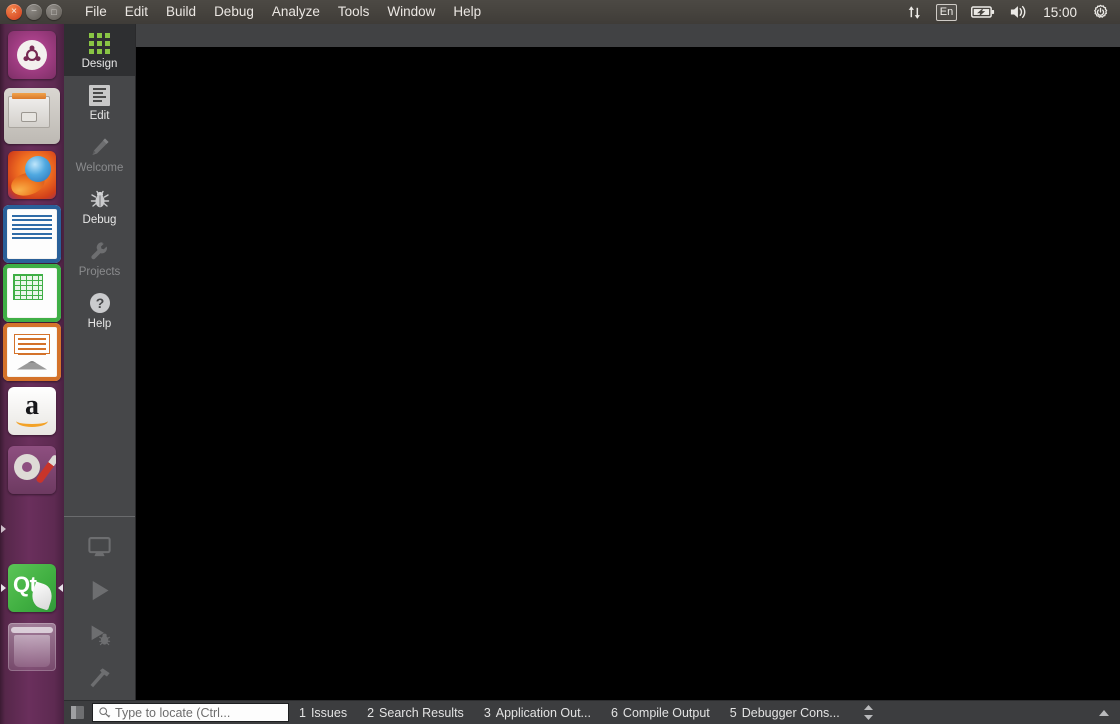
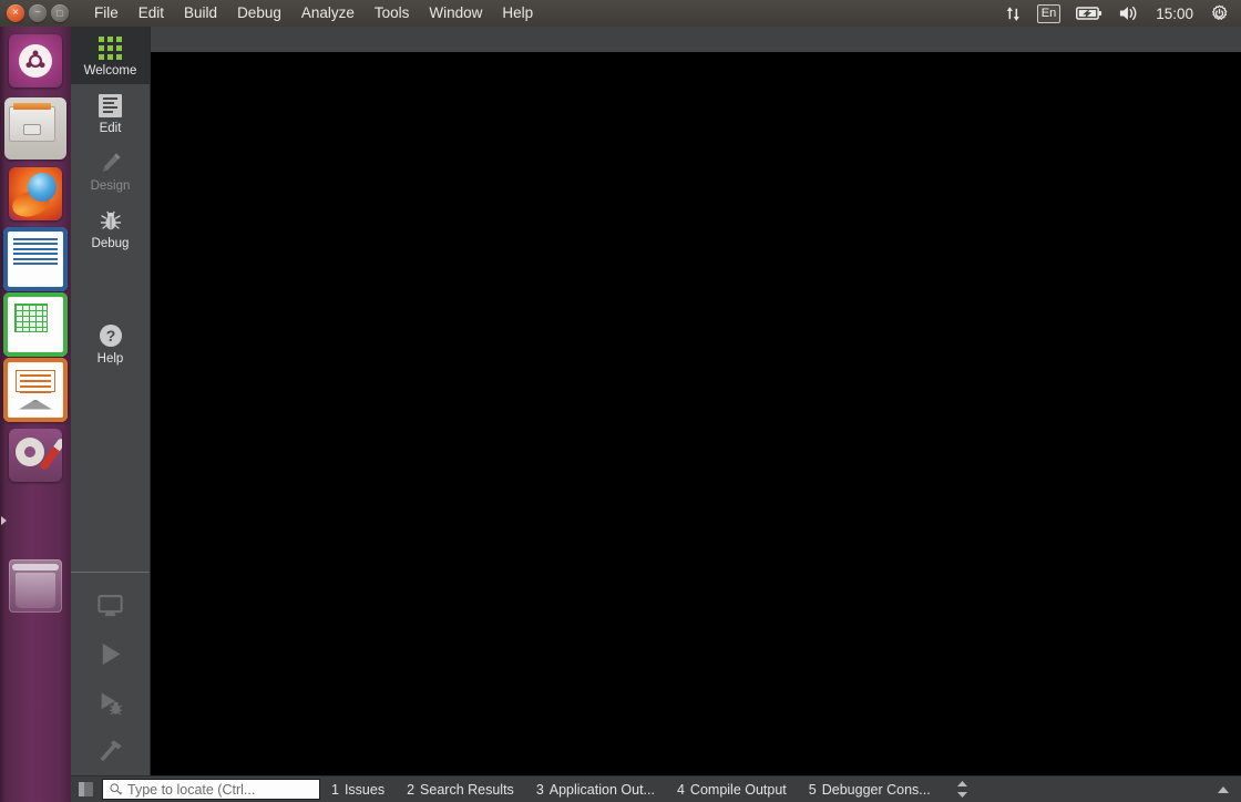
- Design
+ Welcome
  Edit
- Welcome
+ Design
  Debug
- Projects
  ?
  Help
  Type to locate (Ctrl...
  1
  Issues
  2
  Search Results
  3
  Application Out...
- 6
+ 4
  Compile Output
  5
  Debugger Cons...
- a
- Qt
  ×
  −
  □
  File
  Edit
  Build
  Debug
  Analyze
  Tools
  Window
  Help
  En
  15:00
